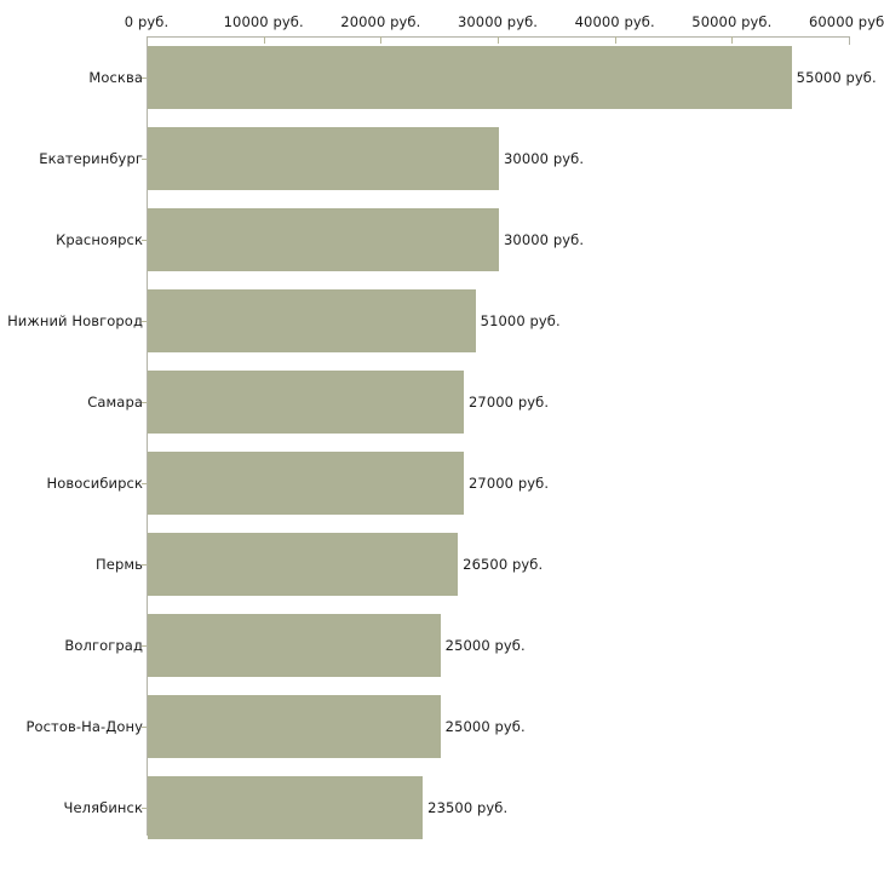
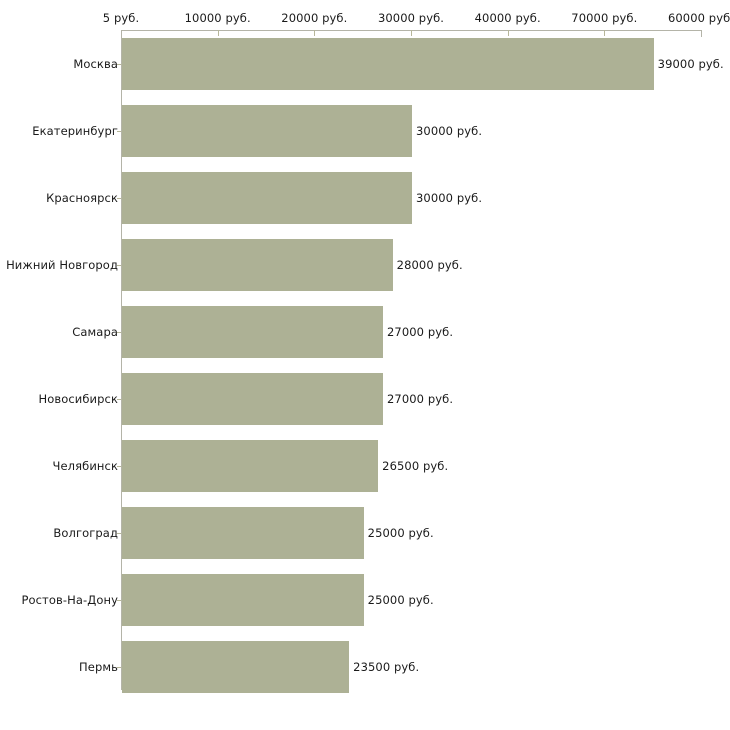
- 0 руб.
+ 5 руб.
  10000 руб.
  20000 руб.
  30000 руб.
  40000 руб.
- 50000 руб.
+ 70000 руб.
  60000 руб
  Москва
  Екатеринбург
  Красноярск
  Нижний Новгород
  Самара
  Новосибирск
- Пермь
+ Челябинск
  Волгоград
  Ростов-На-Дону
- Челябинск
+ Пермь
- 55000 руб.
+ 39000 руб.
  30000 руб.
  30000 руб.
- 51000 руб.
+ 28000 руб.
  27000 руб.
  27000 руб.
  26500 руб.
  25000 руб.
  25000 руб.
  23500 руб.
